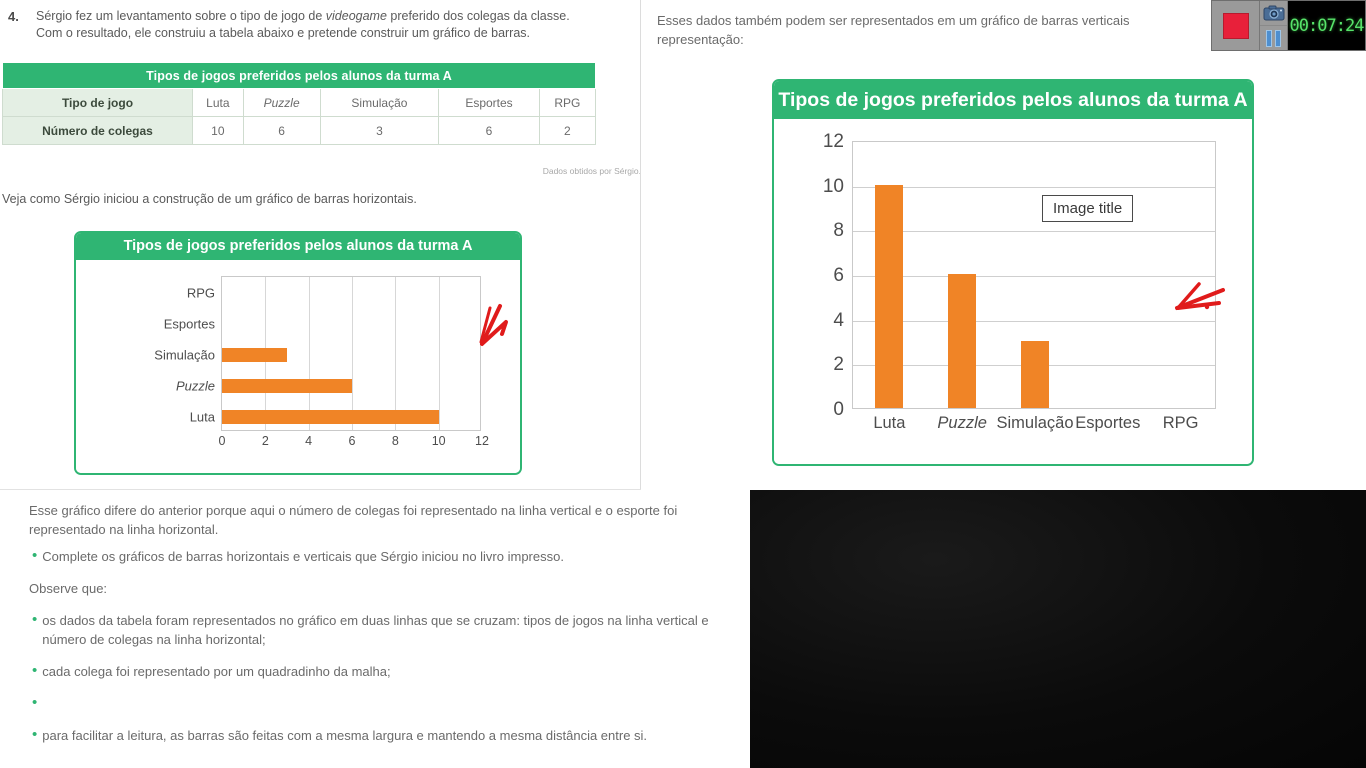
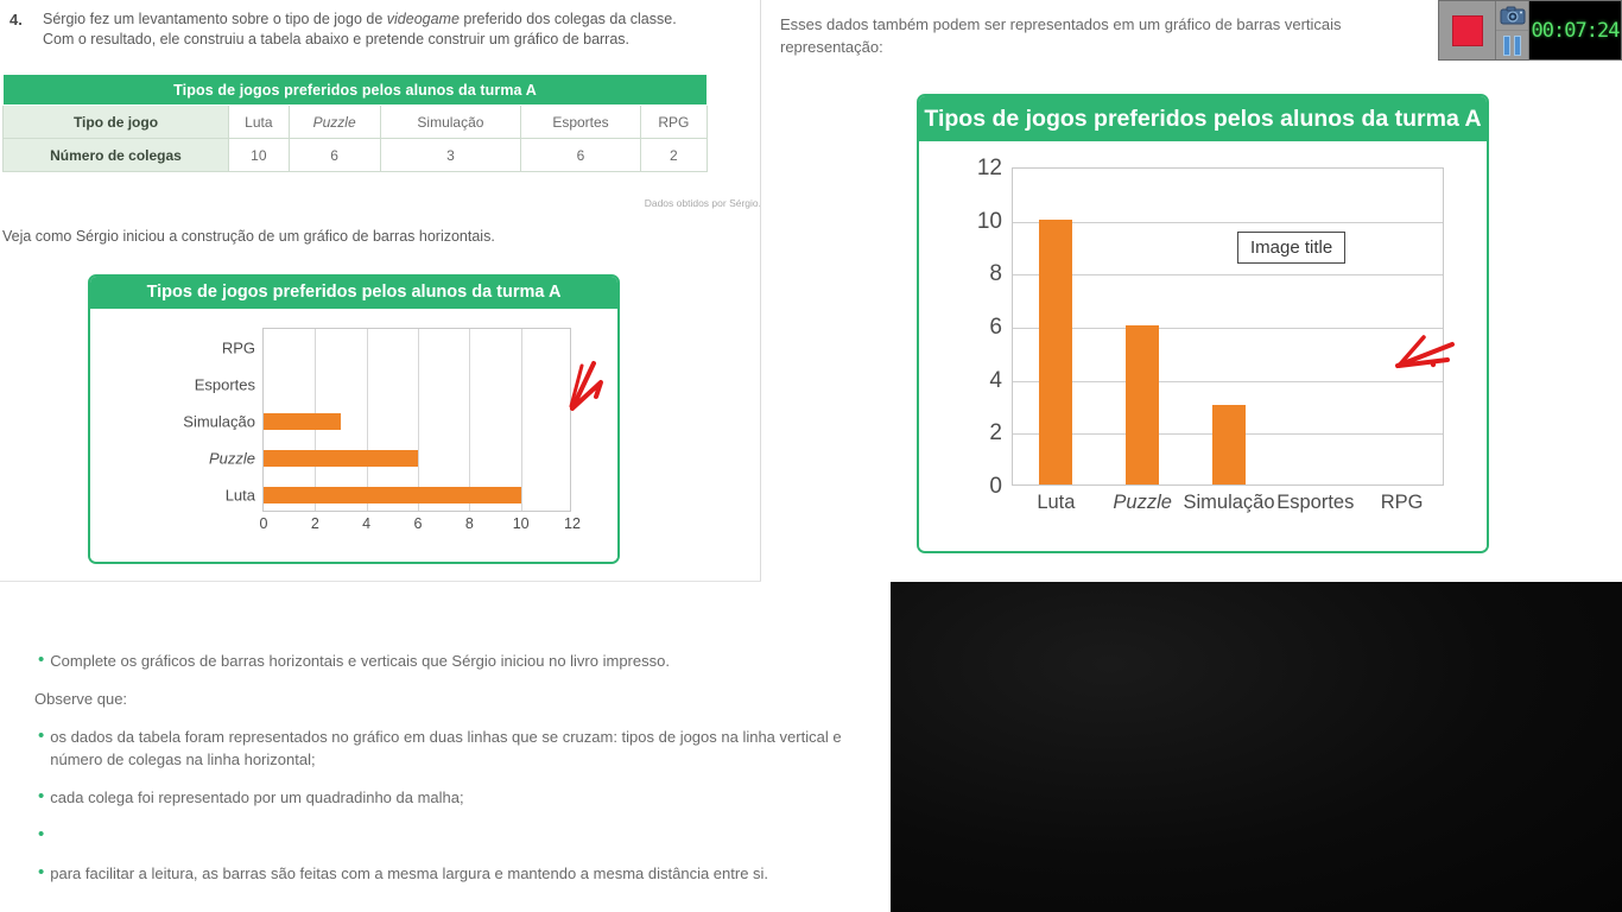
  4.
  Sérgio fez um levantamento sobre o tipo de jogo de videogame preferido dos colegas da classe.
  Com o resultado, ele construiu a tabela abaixo e pretende construir um gráfico de barras.
  Tipos de jogos preferidos pelos alunos da turma A
  Tipo de jogo	Luta	Puzzle	Simulação	Esportes	RPG
  Número de colegas	10	6	3	6	2
  Dados obtidos por Sérgio
  Veja como Sérgio iniciou a construção de um gráfico de barras horizontais.
  Tipos de jogos preferidos pelos alunos da turma A
  0
  2
  4
  6
  8
  10
  12
  Luta
  Puzzle
  Simulação
  Esportes
  RPG
  Esses dados também podem ser representados em um gráfico de barras verticais
  representação:
  Tipos de jogos preferidos pelos alunos da turma A
  0
  2
  4
  6
  8
  10
  12
  Luta
  Puzzle
  Simulação
  Esportes
  RPG
  Image title
- Esse gráfico difere do anterior porque aqui o número de colegas foi representado na linha vertical e o esporte foi representado na linha horizontal.
  •
  Complete os gráficos de barras horizontais e verticais que Sérgio iniciou no livro impresso.
  Observe que:
  •
  os dados da tabela foram representados no gráfico em duas linhas que se cruzam: tipos de jogos na linha vertical e número de colegas na linha horizontal;
  •
  cada colega foi representado por um quadradinho da malha;
  •
  •
  para facilitar a leitura, as barras são feitas com a mesma largura e mantendo a mesma distância entre si.
  00:07:24
